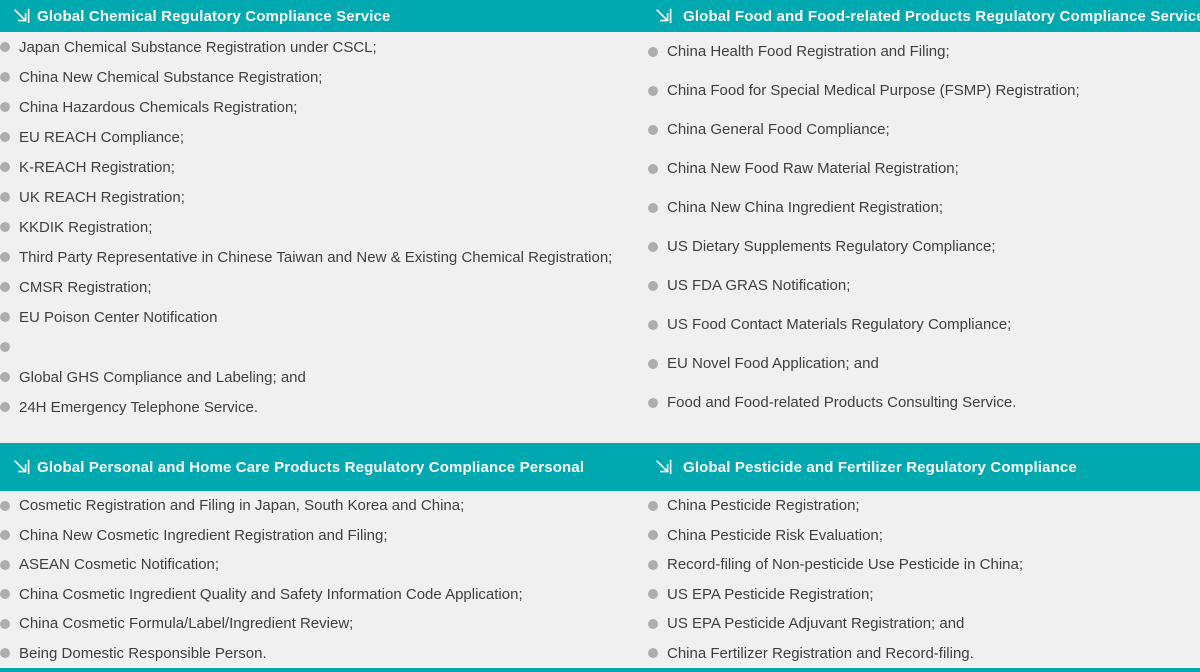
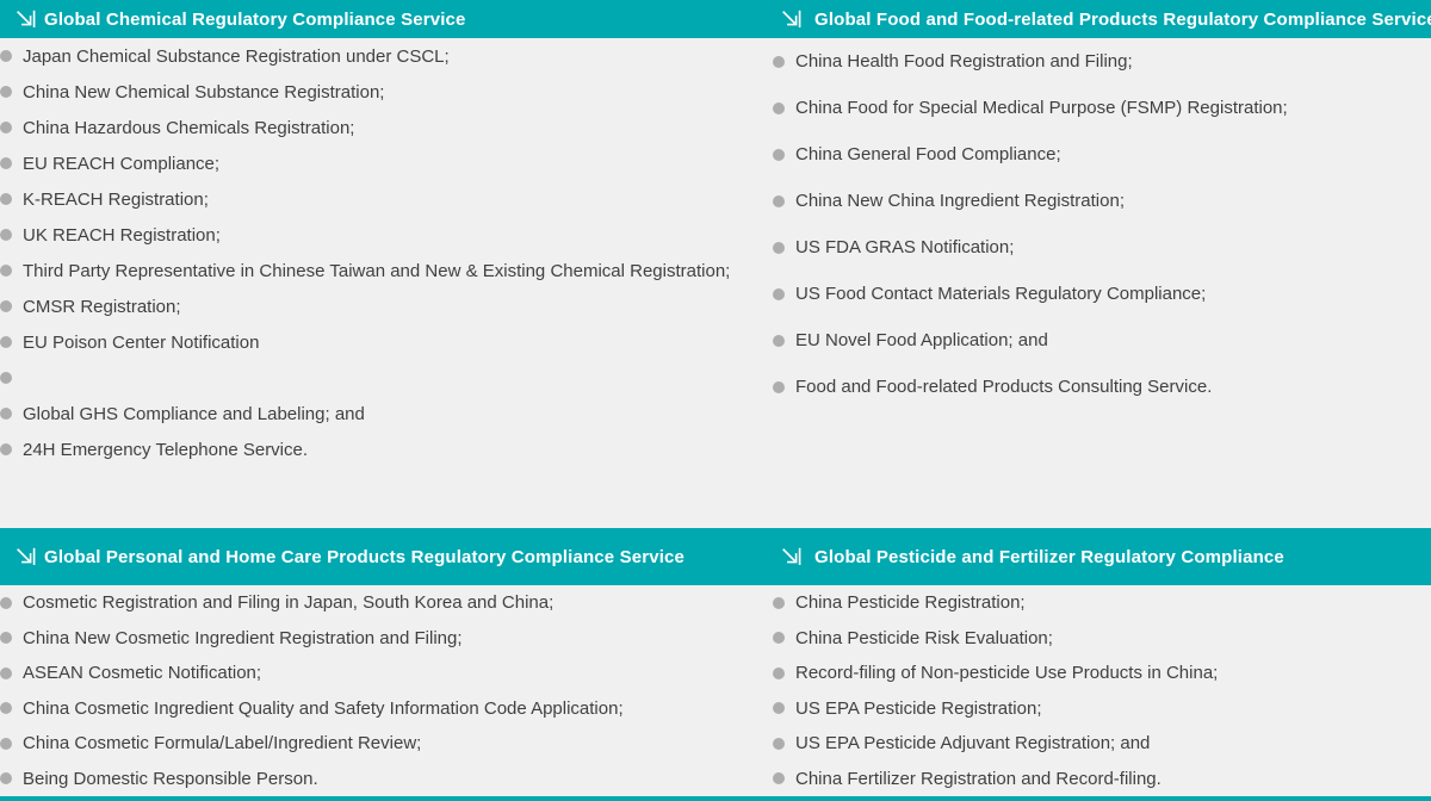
  Global Chemical Regulatory Compliance Service
  Global Food and Food-related Products Regulatory Compliance Servic
  Japan Chemical Substance Registration under CSCL;
  China New Chemical Substance Registration;
  China Hazardous Chemicals Registration;
  EU REACH Compliance;
  K-REACH Registration;
  UK REACH Registration;
- KKDIK Registration;
  Third Party Representative in Chinese Taiwan and New & Existing Chemical Registration;
  CMSR Registration;
  EU Poison Center Notification
  Global GHS Compliance and Labeling; and
  24H Emergency Telephone Service.
  China Health Food Registration and Filing;
  China Food for Special Medical Purpose (FSMP) Registration;
  China General Food Compliance;
- China New Food Raw Material Registration;
  China New China Ingredient Registration;
- US Dietary Supplements Regulatory Compliance;
  US FDA GRAS Notification;
  US Food Contact Materials Regulatory Compliance;
  EU Novel Food Application; and
  Food and Food-related Products Consulting Service.
- Global Personal and Home Care Products Regulatory Compliance Personal
+ Global Personal and Home Care Products Regulatory Compliance Service
  Global Pesticide and Fertilizer Regulatory Compliance
  Cosmetic Registration and Filing in Japan, South Korea and China;
  China New Cosmetic Ingredient Registration and Filing;
  ASEAN Cosmetic Notification;
  China Cosmetic Ingredient Quality and Safety Information Code Application;
  China Cosmetic Formula/Label/Ingredient Review;
  Being Domestic Responsible Person.
  China Pesticide Registration;
  China Pesticide Risk Evaluation;
- Record-filing of Non-pesticide Use Pesticide in China;
+ Record-filing of Non-pesticide Use Products in China;
  US EPA Pesticide Registration;
  US EPA Pesticide Adjuvant Registration; and
  China Fertilizer Registration and Record-filing.
